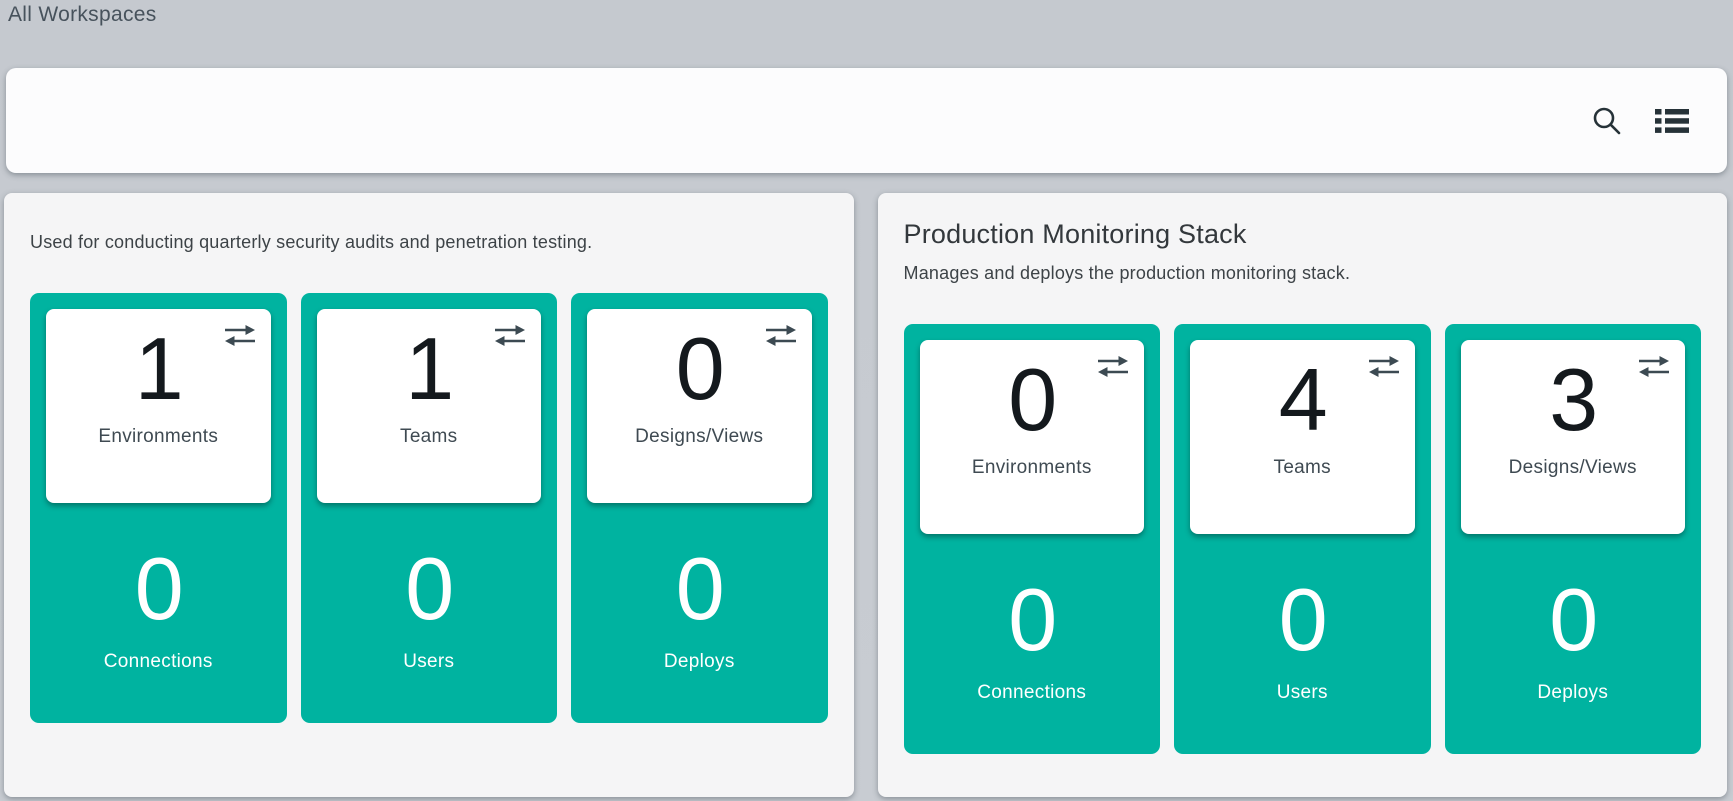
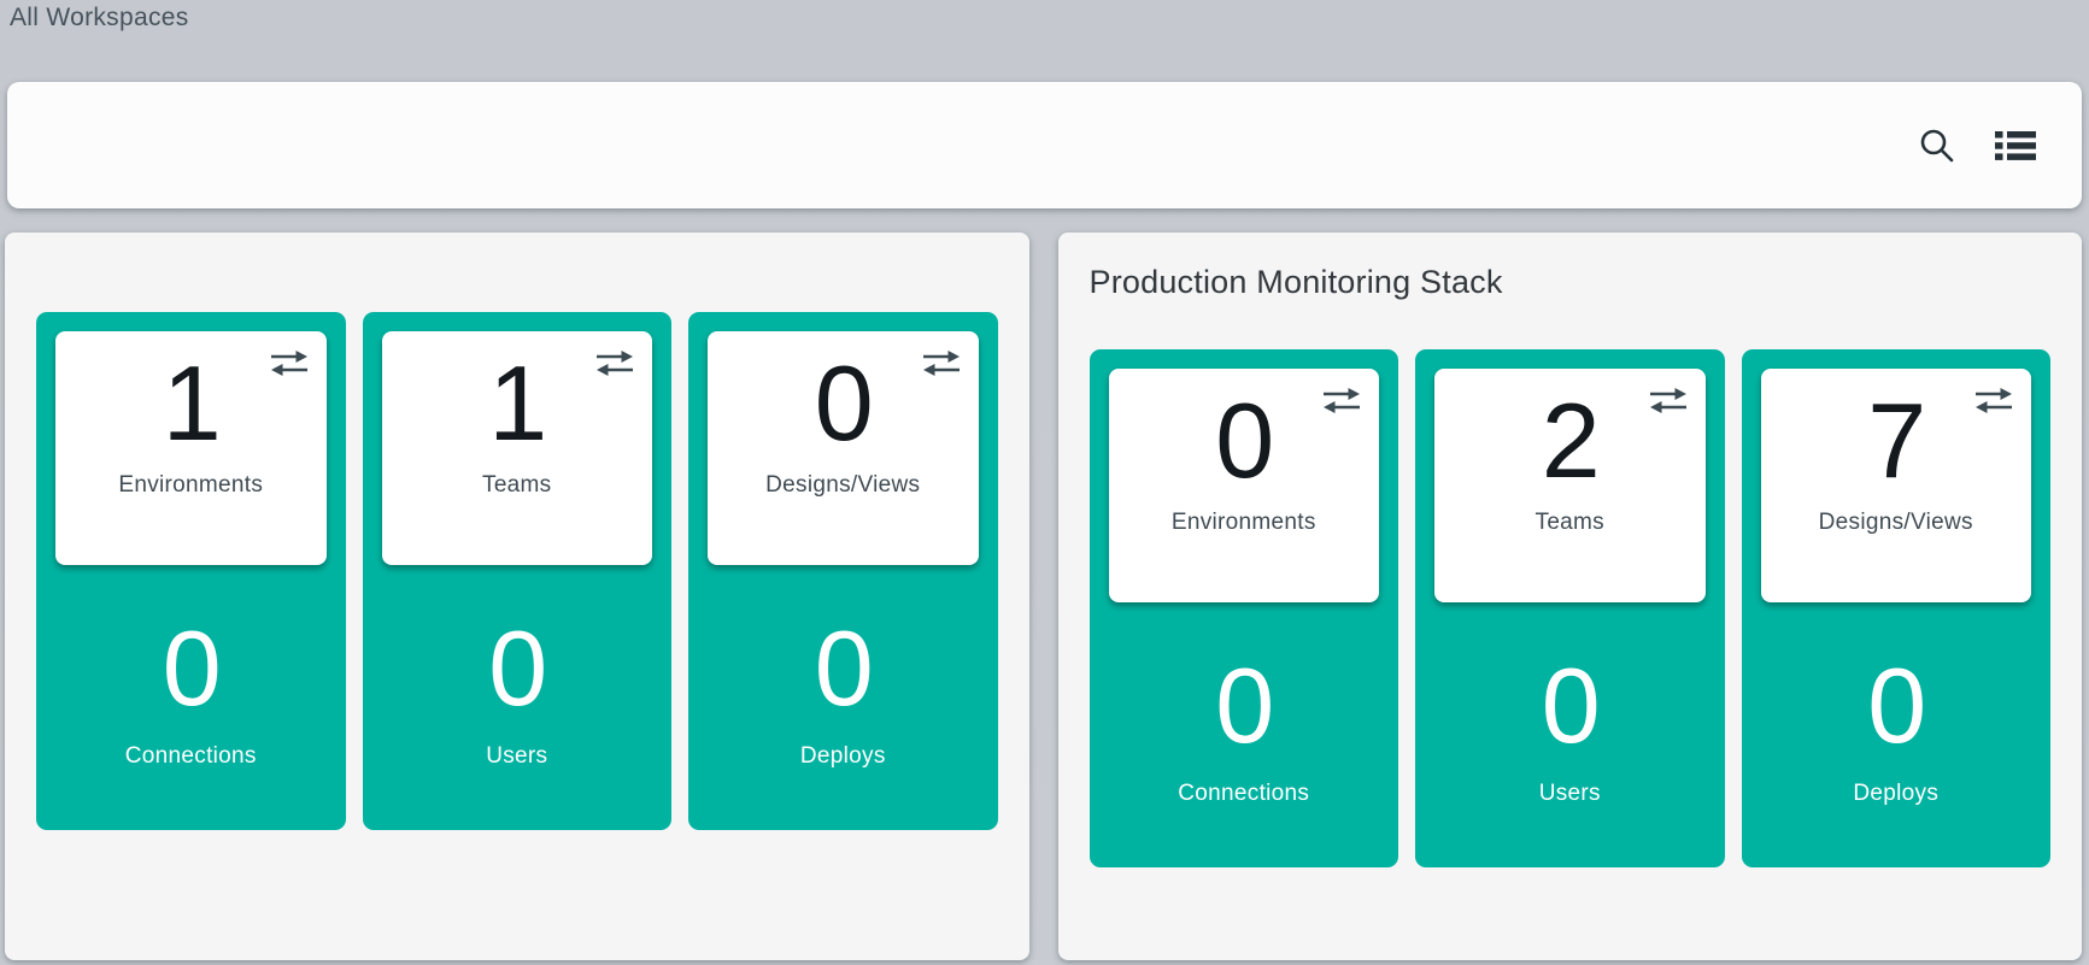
  All Workspaces
- Used for conducting quarterly security audits and penetration testing.
  1
  Environments
  0
  Connections
  1
  Teams
  0
  Users
  0
  Designs/Views
  0
  Deploys
  Production Monitoring Stack
- Manages and deploys the production monitoring stack.
  0
  Environments
  0
  Connections
- 4
+ 2
  Teams
  0
  Users
- 3
+ 7
  Designs/Views
  0
  Deploys
